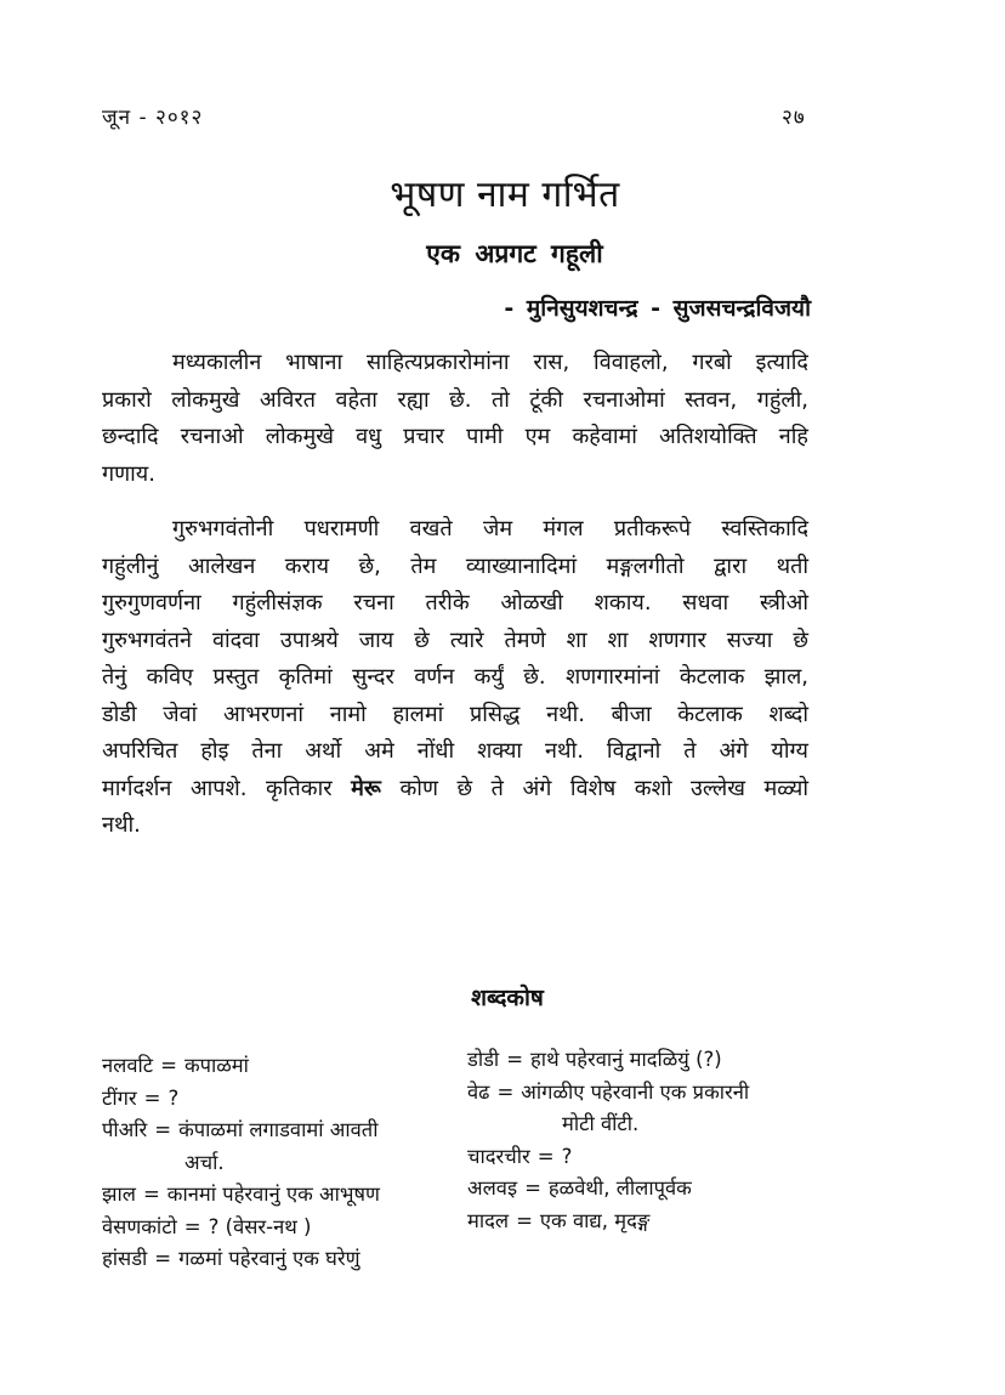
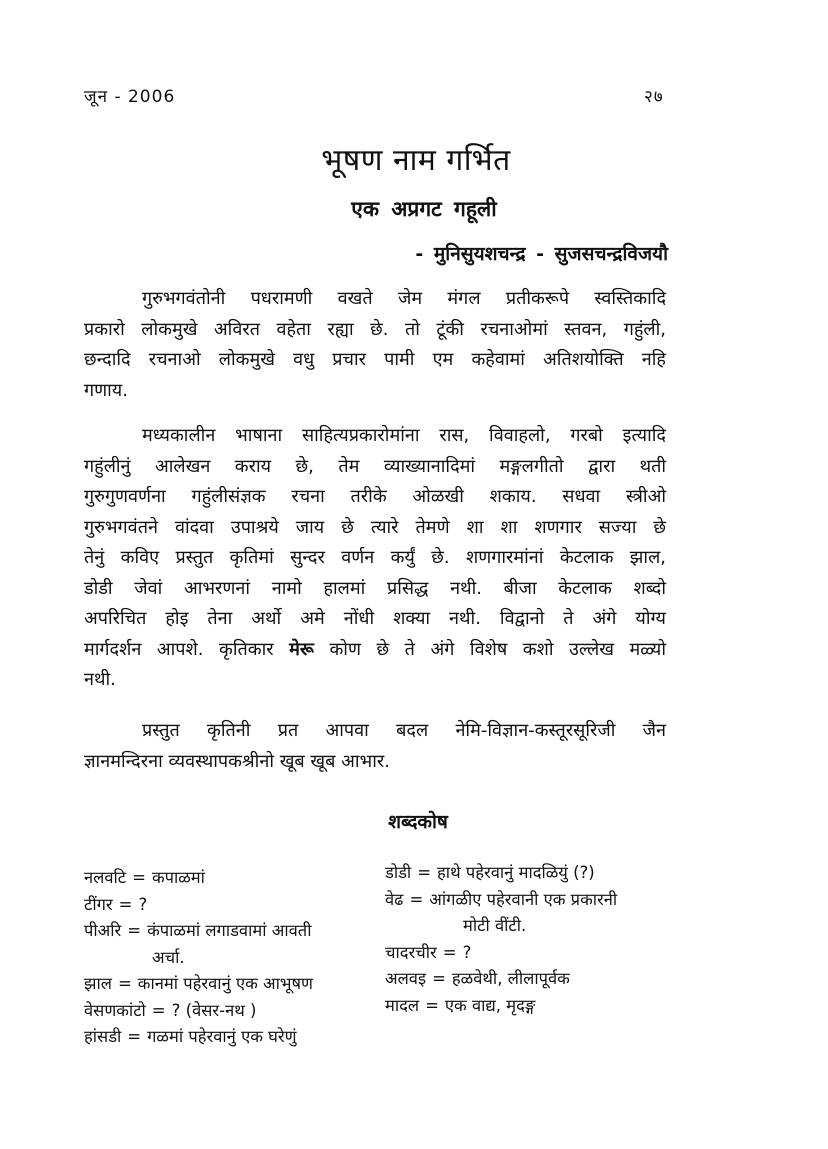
- जून - २०१२
+ जून - 2006
  २७
  भूषण नाम गर्भित
  एक अप्रगट गहूली
  - मुनिसुयशचन्द्र - सुजसचन्द्रविजयौ
- मध्यकालीन भाषाना साहित्यप्रकारोमांना रास, विवाहलो, गरबो इत्यादि
+ गुरुभगवंतोनी पधरामणी वखते जेम मंगल प्रतीकरूपे स्वस्तिकादि
  प्रकारो लोकमुखे अविरत वहेता रह्या छे. तो टूंकी रचनाओमां स्तवन, गहुंली,
  छन्दादि रचनाओ लोकमुखे वधु प्रचार पामी एम कहेवामां अतिशयोक्ति नहि
  गणाय.
- गुरुभगवंतोनी पधरामणी वखते जेम मंगल प्रतीकरूपे स्वस्तिकादि
+ मध्यकालीन भाषाना साहित्यप्रकारोमांना रास, विवाहलो, गरबो इत्यादि
  गहुंलीनुं आलेखन कराय छे, तेम व्याख्यानादिमां मङ्गलगीतो द्वारा थती
  गुरुगुणवर्णना गहुंलीसंज्ञक रचना तरीके ओळखी शकाय. सधवा स्त्रीओ
  गुरुभगवंतने वांदवा उपाश्रये जाय छे त्यारे तेमणे शा शा शणगार सज्या छे
  तेनुं कविए प्रस्तुत कृतिमां सुन्दर वर्णन कर्युं छे. शणगारमांनां केटलाक झाल,
  डोडी जेवां आभरणनां नामो हालमां प्रसिद्ध नथी. बीजा केटलाक शब्दो
  अपरिचित होइ तेना अर्थो अमे नोंधी शक्या नथी. विद्वानो ते अंगे योग्य
  मार्गदर्शन आपशे. कृतिकार मेरू कोण छे ते अंगे विशेष कशो उल्लेख मळ्यो
  नथी.
+ प्रस्तुत कृतिनी प्रत आपवा बदल नेमि-विज्ञान-कस्तूरसूरिजी जैन
+ ज्ञानमन्दिरना व्यवस्थापकश्रीनो खूब खूब आभार.
  शब्दकोष
  नलवटि = कपाळमां
  टींगर = ?
  पीअरि = कंपाळमां लगाडवामां आवती
  अर्चा.
  झाल = कानमां पहेरवानुं एक आभूषण
  वेसणकांटो = ? (वेसर-नथ )
  हांसडी = गळमां पहेरवानुं एक घरेणुं
  डोडी = हाथे पहेरवानुं मादळियुं (?)
  वेढ = आंगळीए पहेरवानी एक प्रकारनी
  मोटी वींटी.
  चादरचीर = ?
  अलवइ = हळवेथी, लीलापूर्वक
  मादल = एक वाद्य, मृदङ्ग
